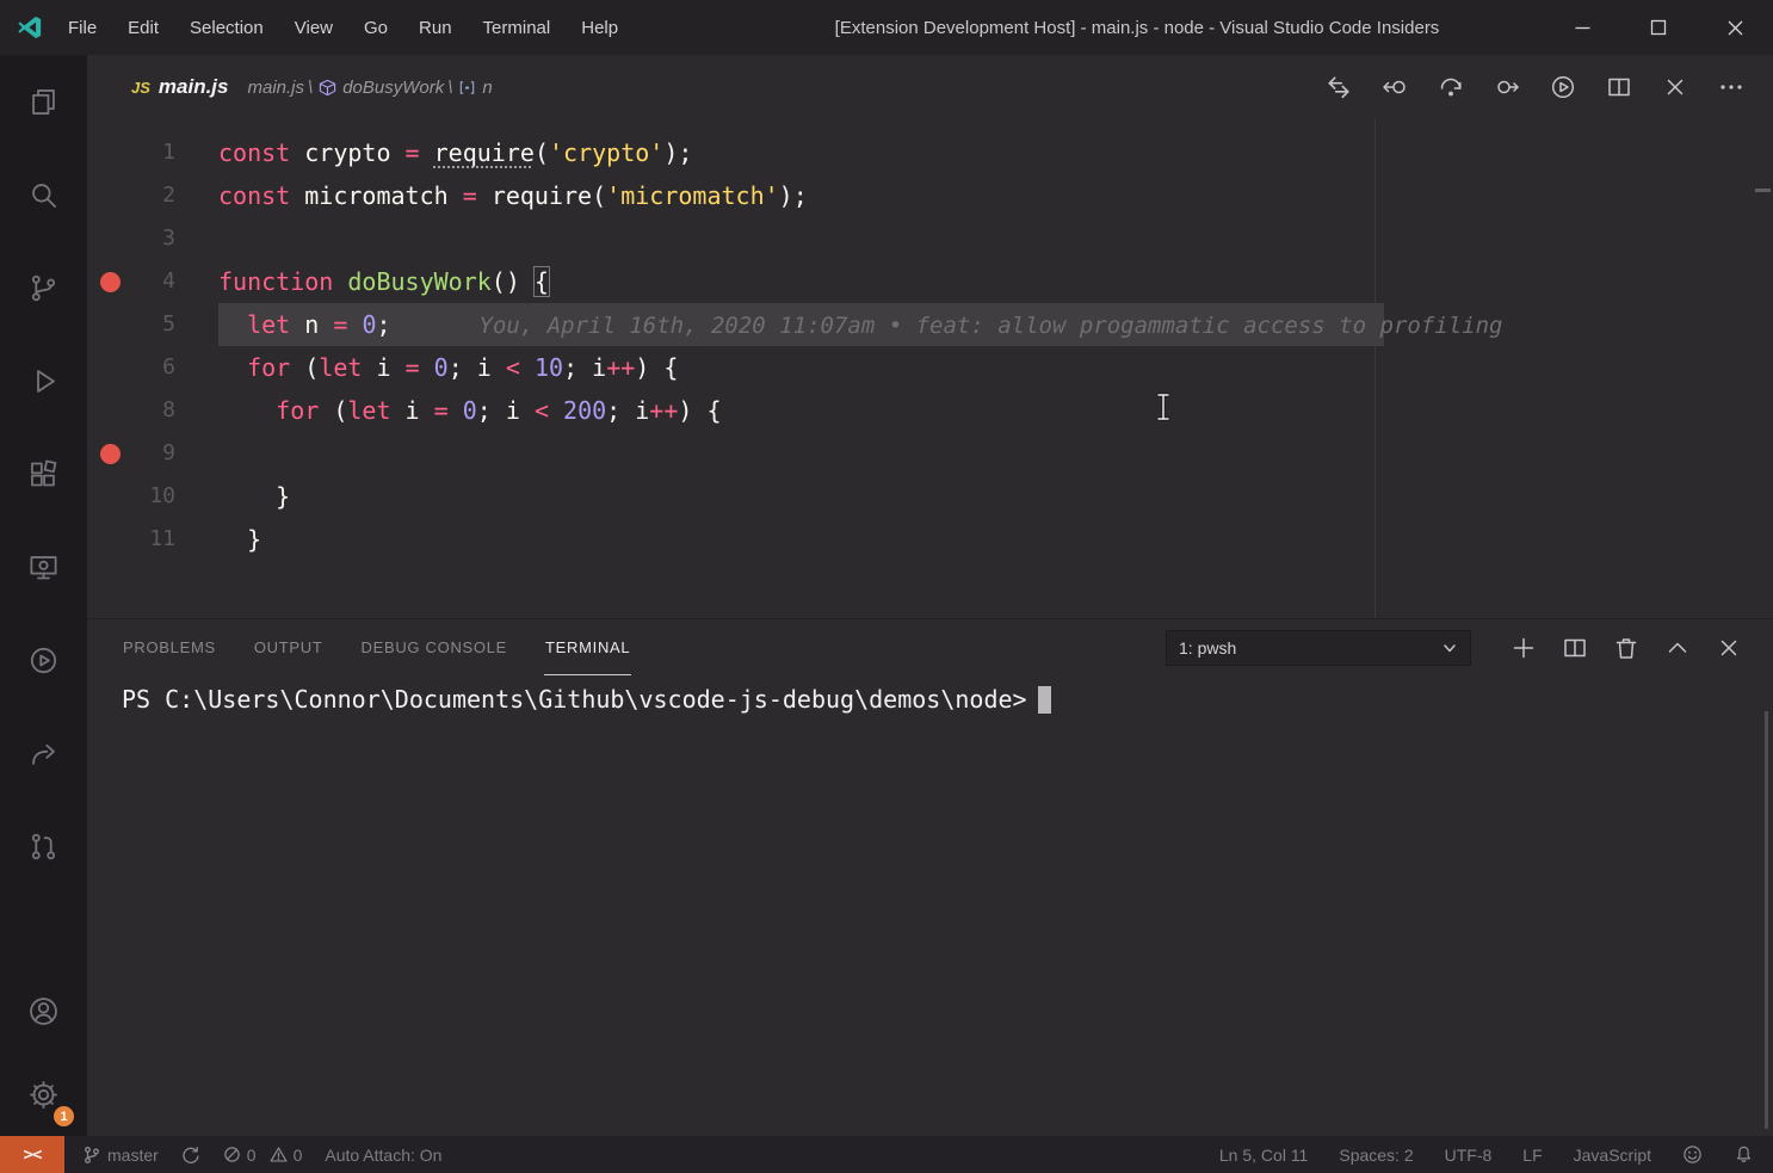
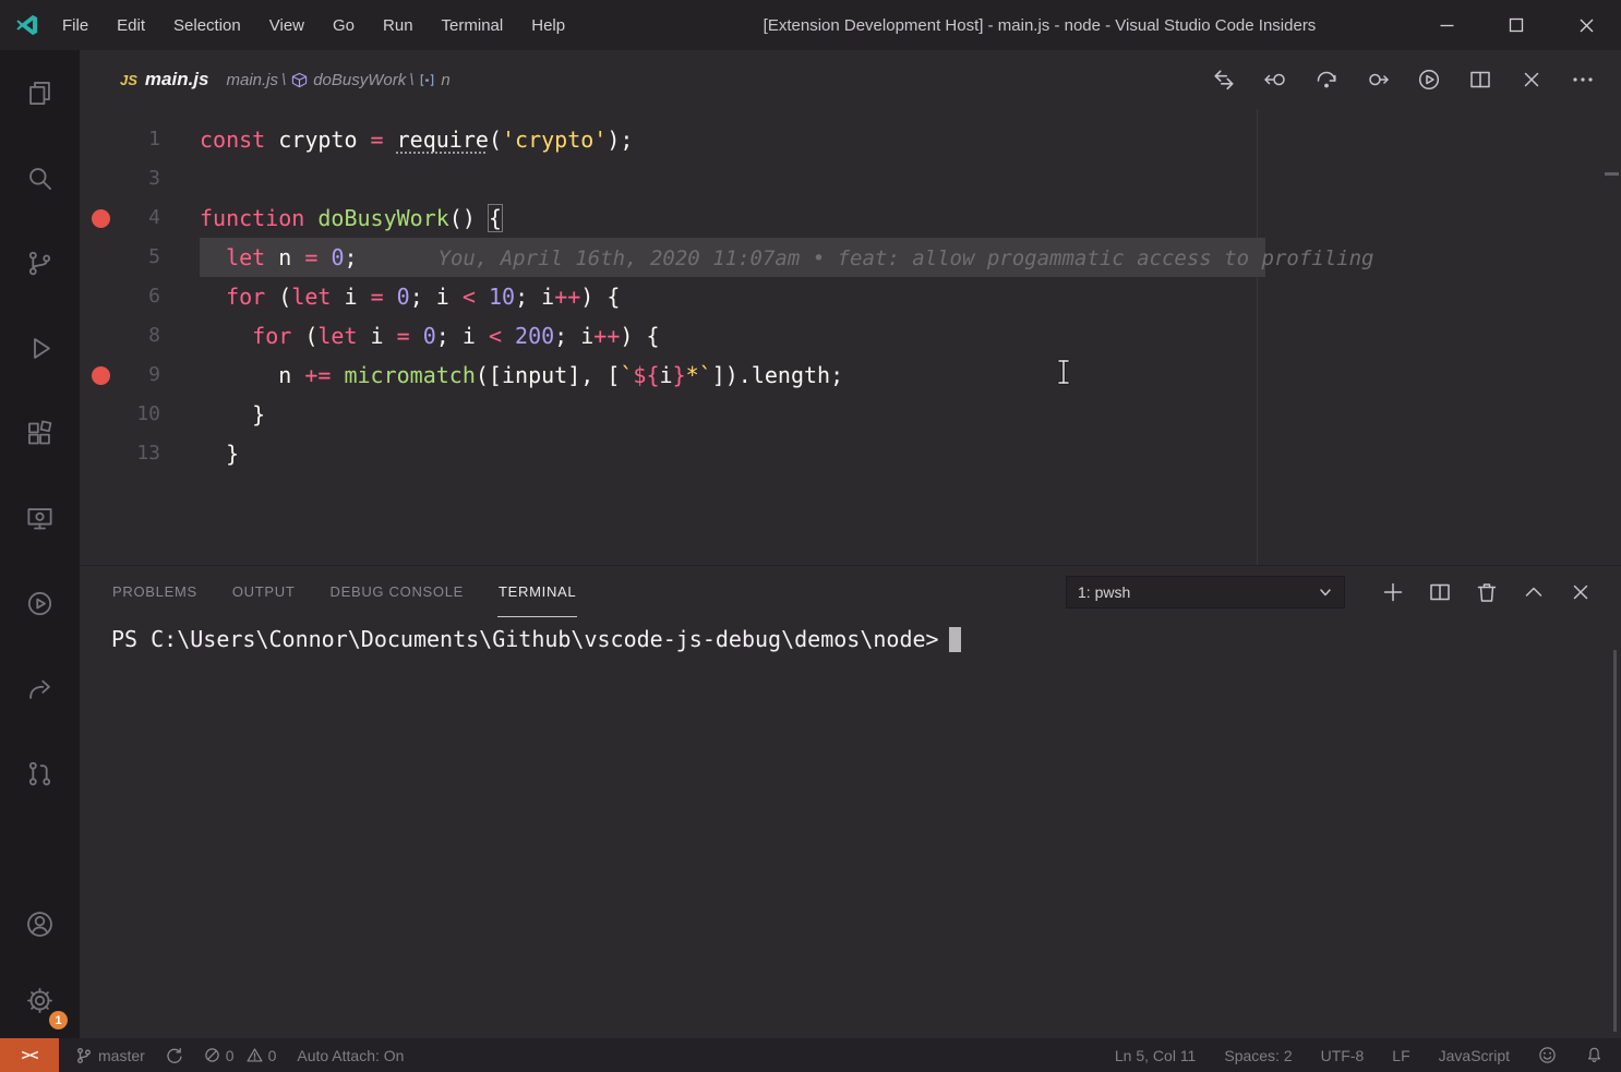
  File
  Edit
  Selection
  View
  Go
  Run
  Terminal
  Help
  [Extension Development Host] - main.js - node - Visual Studio Code Insiders
  1
  JS
  main.js
  main.js
  \
  doBusyWork
  \
  n
  1
  const crypto = require('crypto');
- 2
- const micromatch = require('micromatch');
  3
  4
  function doBusyWork() {
  5
  let n = 0; You, April 16th, 2020 11:07am • feat: allow progammatic access to profiling
  6
  for (let i = 0; i < 10; i++) {
  8
  for (let i = 0; i < 200; i++) {
  9
+ n += micromatch([input], [`${i}*`]).length;
  10
  }
- 11
+ 13
  }
  PROBLEMS
  OUTPUT
  DEBUG CONSOLE
  TERMINAL
  1: pwsh
  PS C:\Users\Connor\Documents\Github\vscode-js-debug\demos\node>
  ><
  master
  0
  0
  Auto Attach: On
  Ln 5, Col 11
  Spaces: 2
  UTF-8
  LF
  JavaScript
